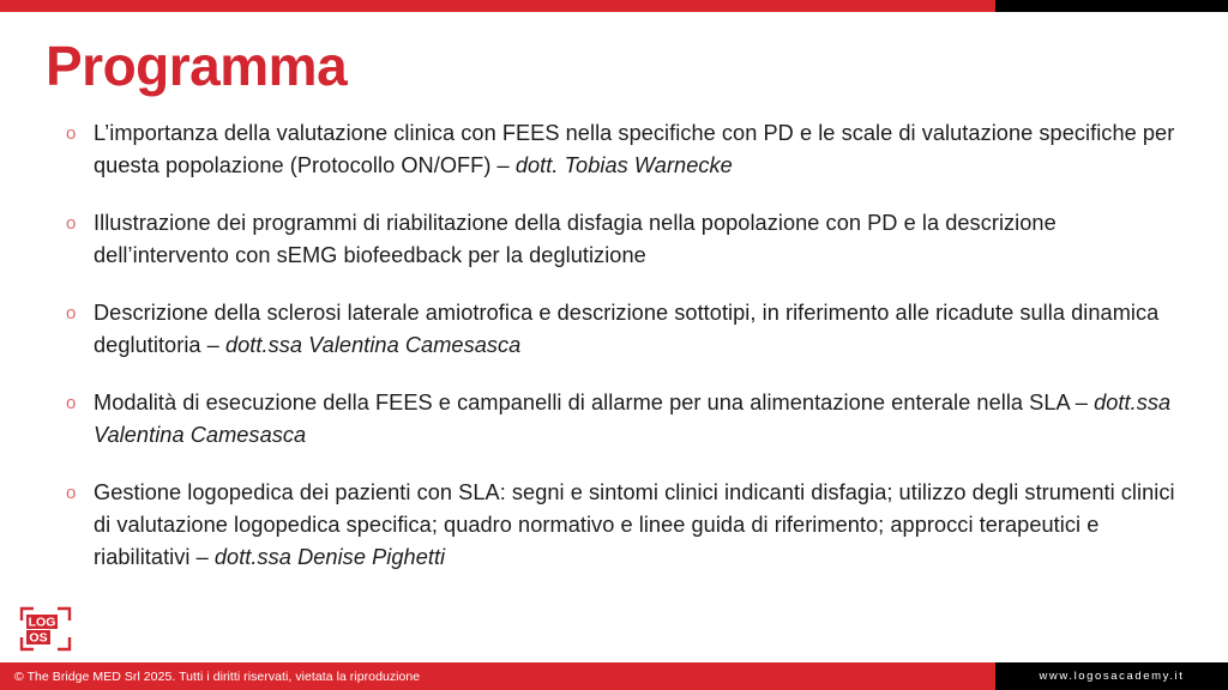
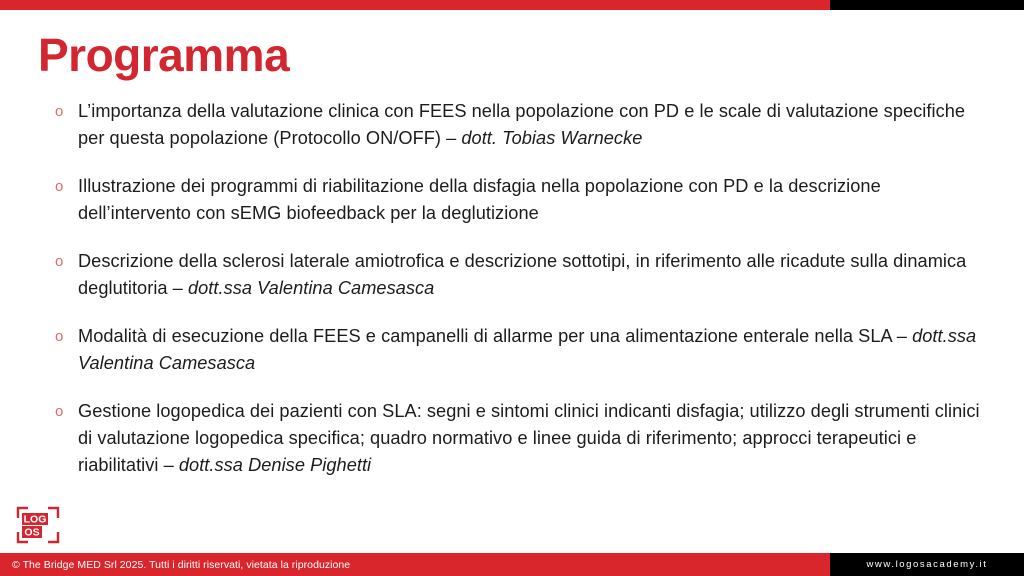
  Programma
  o
- L’importanza della valutazione clinica con FEES nella specifiche con PD e le scale di valutazione specifiche per questa popolazione (Protocollo ON/OFF) – dott. Tobias Warnecke
+ L’importanza della valutazione clinica con FEES nella popolazione con PD e le scale di valutazione specifiche per questa popolazione (Protocollo ON/OFF) – dott. Tobias Warnecke
  o
  Illustrazione dei programmi di riabilitazione della disfagia nella popolazione con PD e la descrizione dell’intervento con sEMG biofeedback per la deglutizione
  o
  Descrizione della sclerosi laterale amiotrofica e descrizione sottotipi, in riferimento alle ricadute sulla dinamica deglutitoria – dott.ssa Valentina Camesasca
  o
  Modalità di esecuzione della FEES e campanelli di allarme per una alimentazione enterale nella SLA – dott.ssa Valentina Camesasca
  o
  Gestione logopedica dei pazienti con SLA: segni e sintomi clinici indicanti disfagia; utilizzo degli strumenti clinici di valutazione logopedica specifica; quadro normativo e linee guida di riferimento; approcci terapeutici e riabilitativi – dott.ssa Denise Pighetti
  LOG
  OS
  © The Bridge MED Srl 2025. Tutti i diritti riservati, vietata la riproduzione
  www.logosacademy.it
